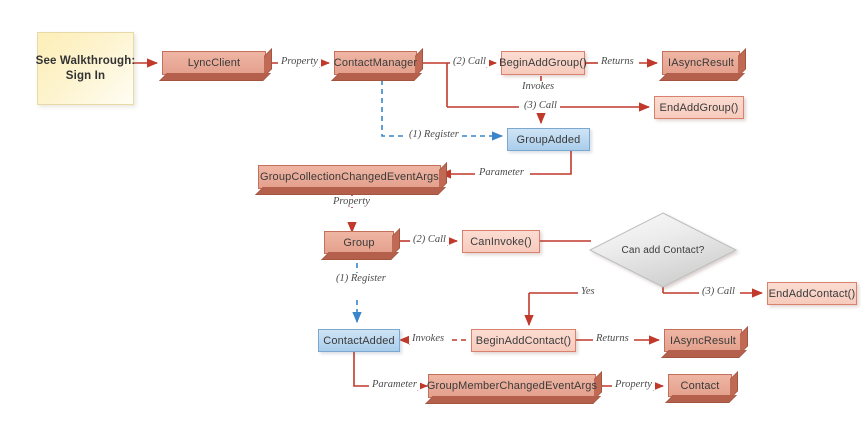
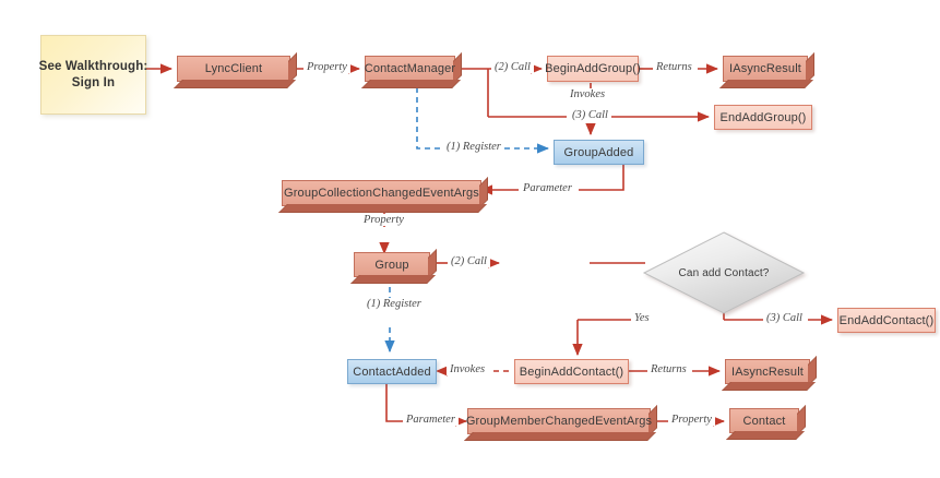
  Property
  (2) Call
  (3) Call
  Returns
  Invokes
  (1) Register
  Parameter
  Property
  (2) Call
  (1) Register
  Yes
  (3) Call
  Invokes
  Returns
  Parameter
  Property
  See Walkthrough:
  Sign In
  LyncClient
  ContactManager
  BeginAddGroup()
  IAsyncResult
  EndAddGroup()
  GroupAdded
  GroupCollectionChangedEventArgs
  Group
- CanInvoke()
  Can add Contact?
  EndAddContact()
  ContactAdded
  BeginAddContact()
  IAsyncResult
  GroupMemberChangedEventArgs
  Contact
